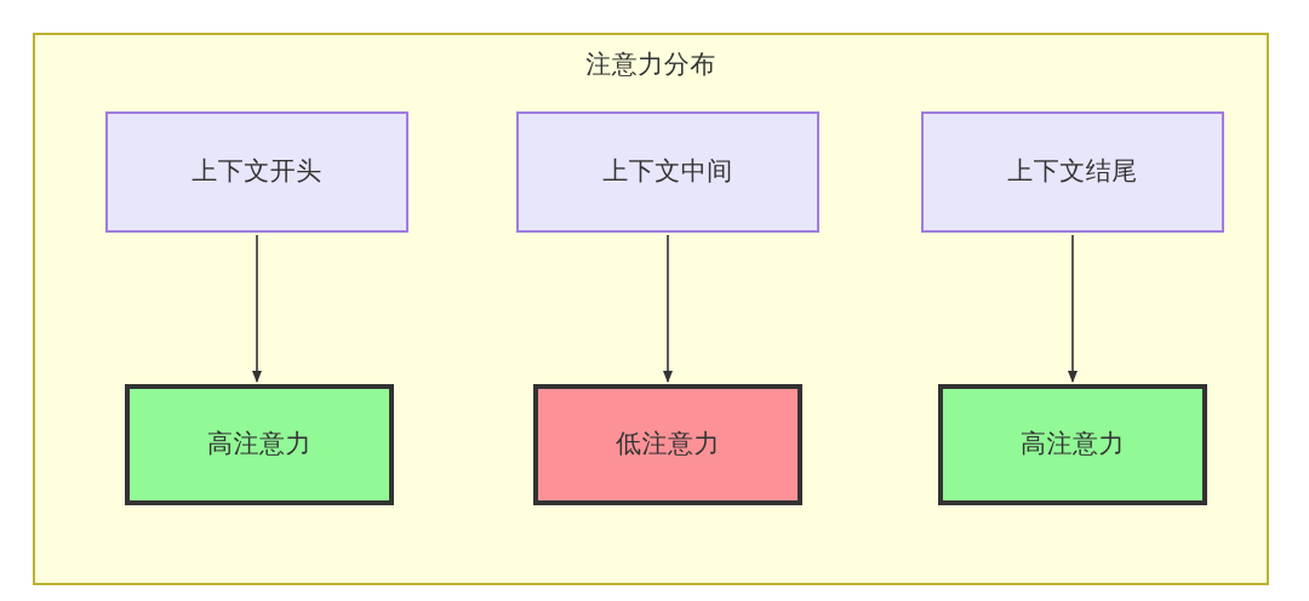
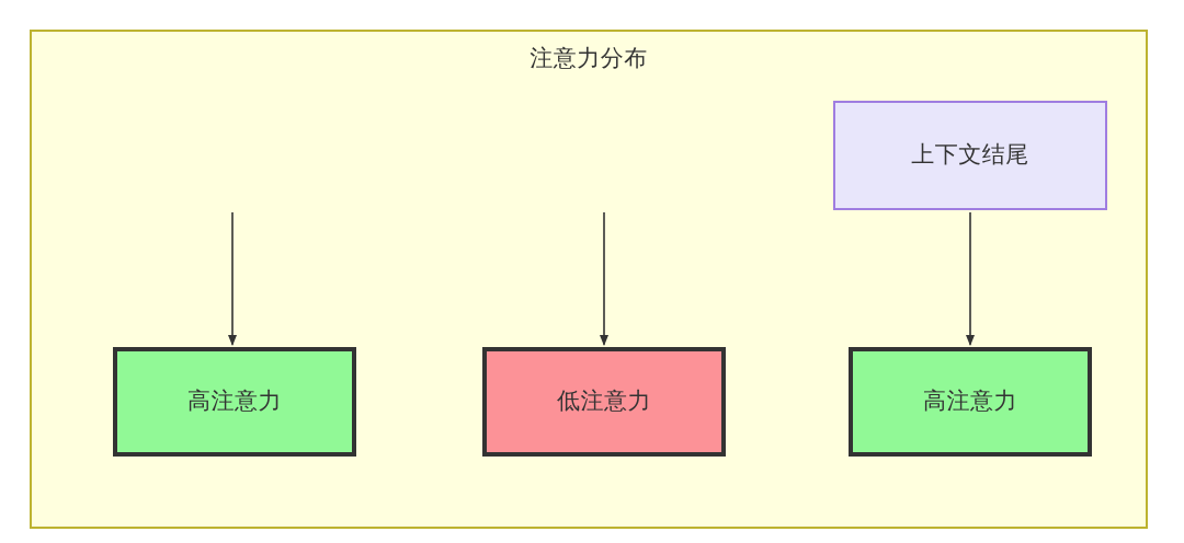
  注意力分布
- 上下文开头
- 上下文中间
  上下文结尾
  高注意力
  低注意力
  高注意力
